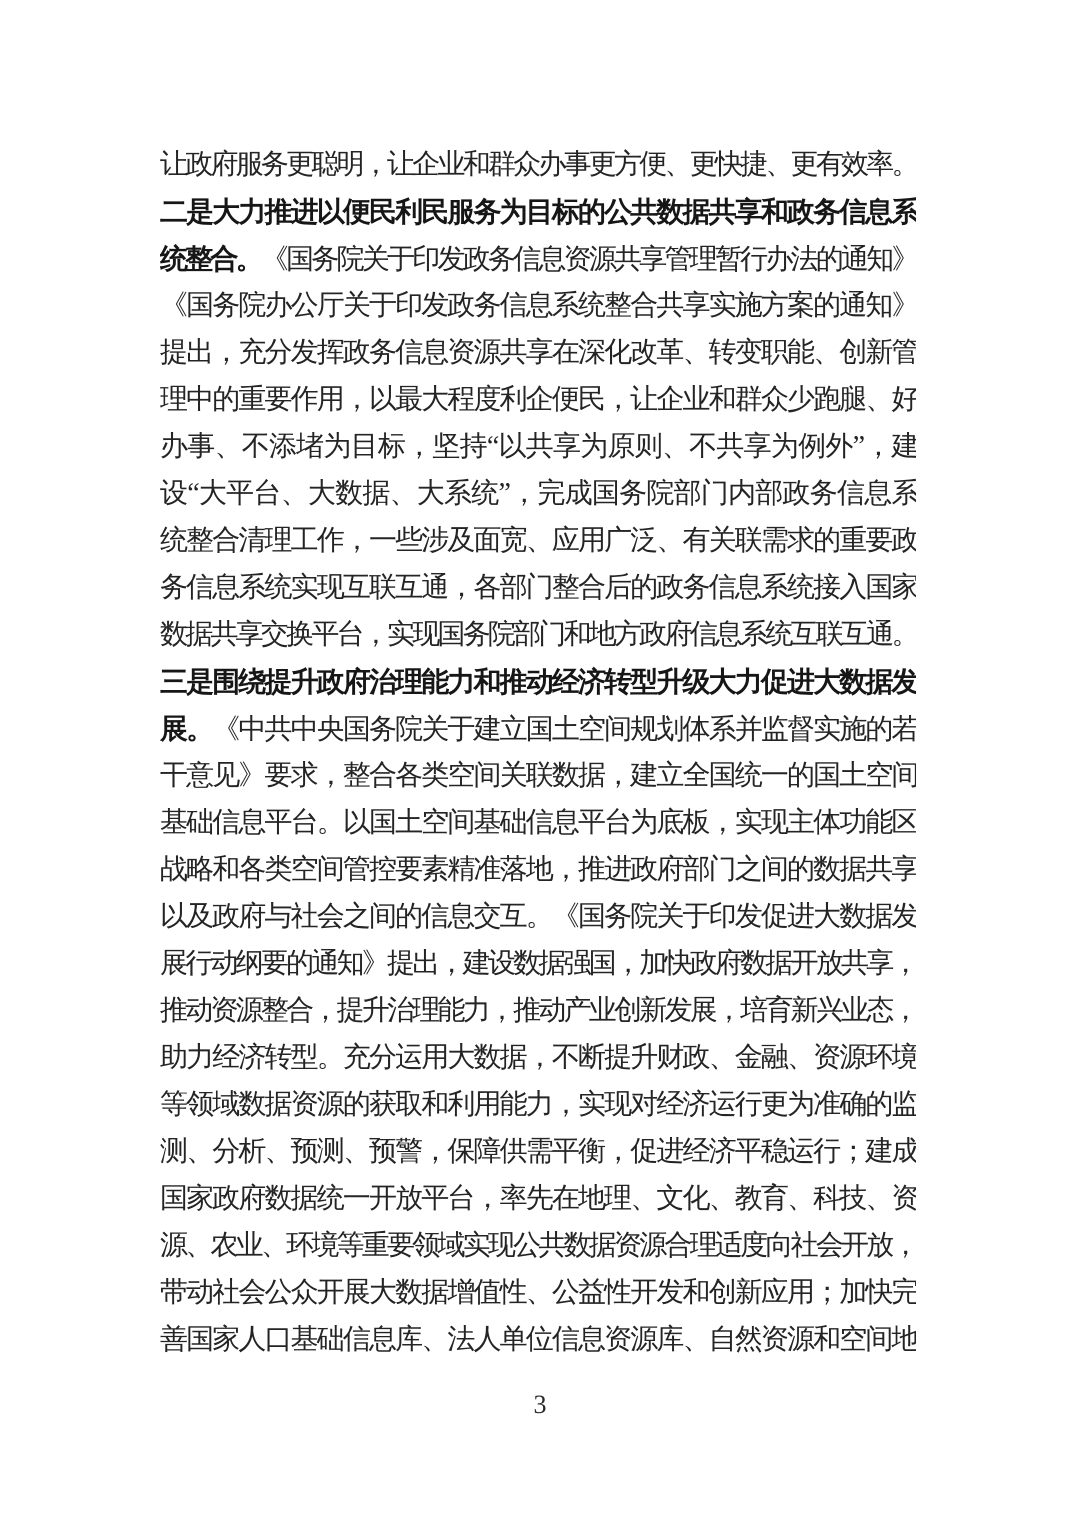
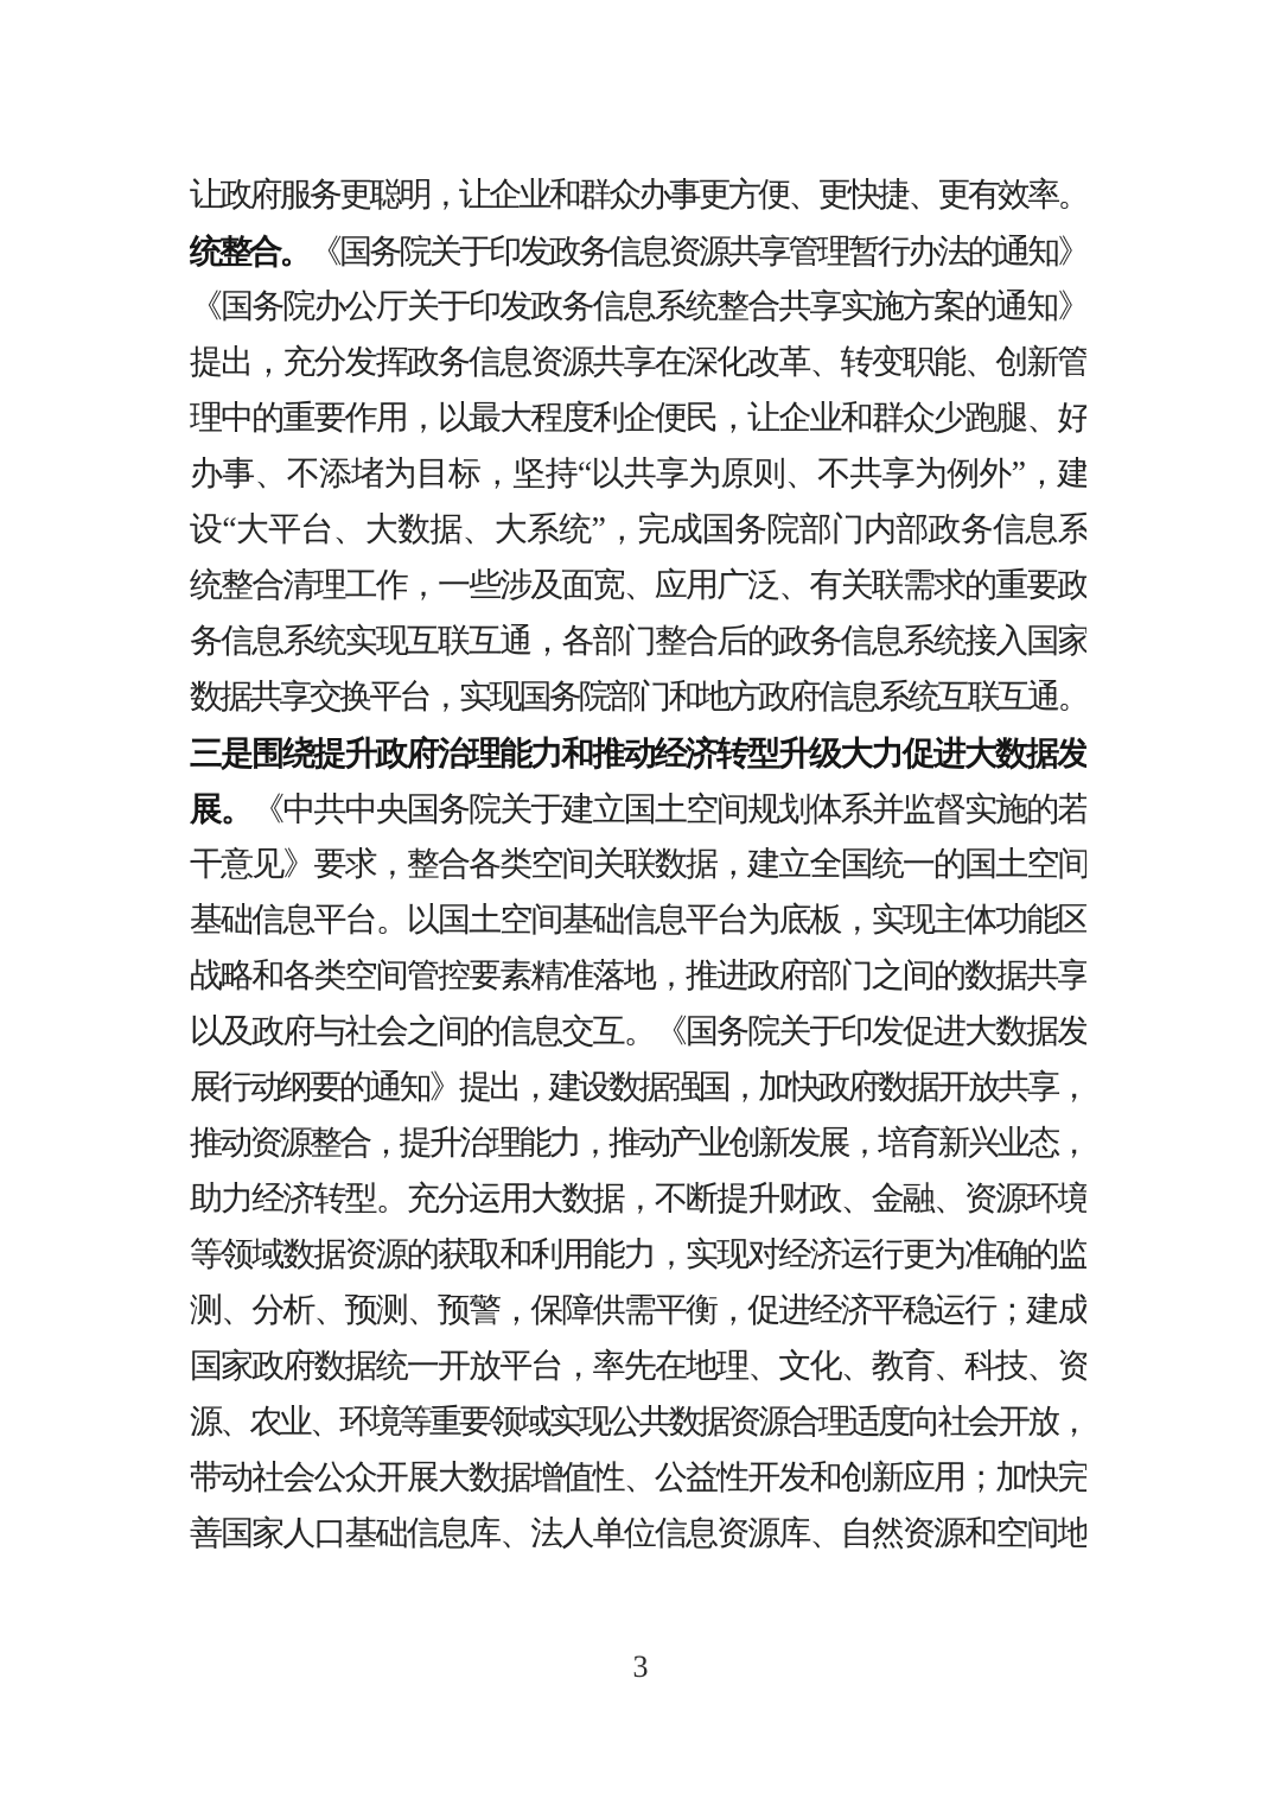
  让政府服务更聪明，让企业和群众办事更方便、更快捷、更有效率。
- 二是大力推进以便民利民服务为目标的公共数据共享和政务信息系
  统整合。《国务院关于印发政务信息资源共享管理暂行办法的通知》
  《国务院办公厅关于印发政务信息系统整合共享实施方案的通知》
  提出，充分发挥政务信息资源共享在深化改革、转变职能、创新管
  理中的重要作用，以最大程度利企便民，让企业和群众少跑腿、好
  办事、不添堵为目标，坚持“以共享为原则、不共享为例外”，建
  设“大平台、大数据、大系统”，完成国务院部门内部政务信息系
  统整合清理工作，一些涉及面宽、应用广泛、有关联需求的重要政
  务信息系统实现互联互通，各部门整合后的政务信息系统接入国家
  数据共享交换平台，实现国务院部门和地方政府信息系统互联互通。
  三是围绕提升政府治理能力和推动经济转型升级大力促进大数据发
  展。《中共中央国务院关于建立国土空间规划体系并监督实施的若
  干意见》要求，整合各类空间关联数据，建立全国统一的国土空间
  基础信息平台。以国土空间基础信息平台为底板，实现主体功能区
  战略和各类空间管控要素精准落地，推进政府部门之间的数据共享
  以及政府与社会之间的信息交互。《国务院关于印发促进大数据发
  展行动纲要的通知》提出，建设数据强国，加快政府数据开放共享，
  推动资源整合，提升治理能力，推动产业创新发展，培育新兴业态，
  助力经济转型。充分运用大数据，不断提升财政、金融、资源环境
  等领域数据资源的获取和利用能力，实现对经济运行更为准确的监
  测、分析、预测、预警，保障供需平衡，促进经济平稳运行；建成
  国家政府数据统一开放平台，率先在地理、文化、教育、科技、资
  源、农业、环境等重要领域实现公共数据资源合理适度向社会开放，
  带动社会公众开展大数据增值性、公益性开发和创新应用；加快完
  善国家人口基础信息库、法人单位信息资源库、自然资源和空间地
  3
